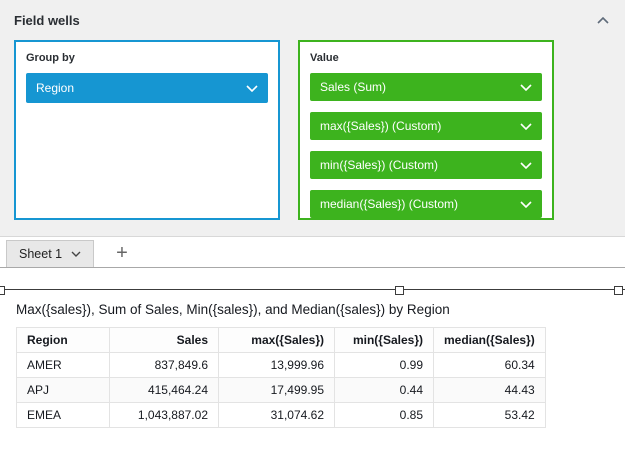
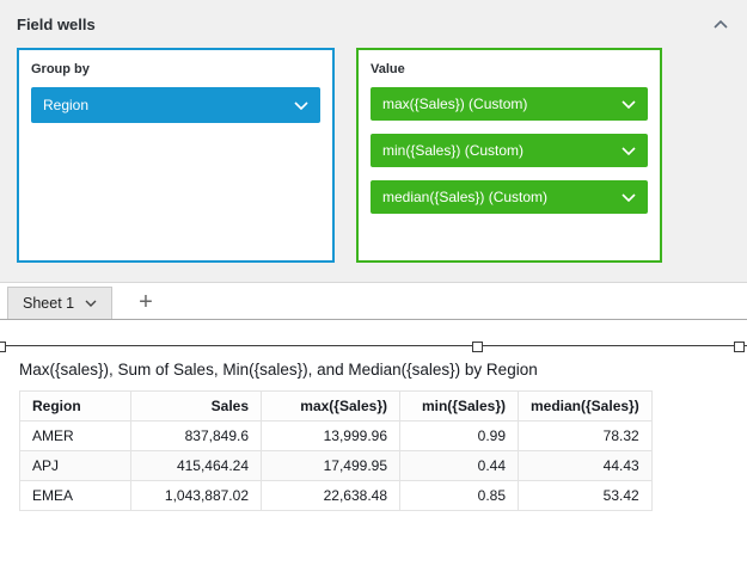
  Field wells
  Group by
  Region
  Value
- Sales (Sum)
  max({Sales}) (Custom)
  min({Sales}) (Custom)
  median({Sales}) (Custom)
  Sheet 1
  +
  Max({sales}), Sum of Sales, Min({sales}), and Median({sales}) by Region
  Region	Sales	max({Sales})	min({Sales})	median({Sales})
- AMER	837,849.6	13,999.96	0.99	60.34
+ AMER	837,849.6	13,999.96	0.99	78.32
  APJ	415,464.24	17,499.95	0.44	44.43
- EMEA	1,043,887.02	31,074.62	0.85	53.42
+ EMEA	1,043,887.02	22,638.48	0.85	53.42
